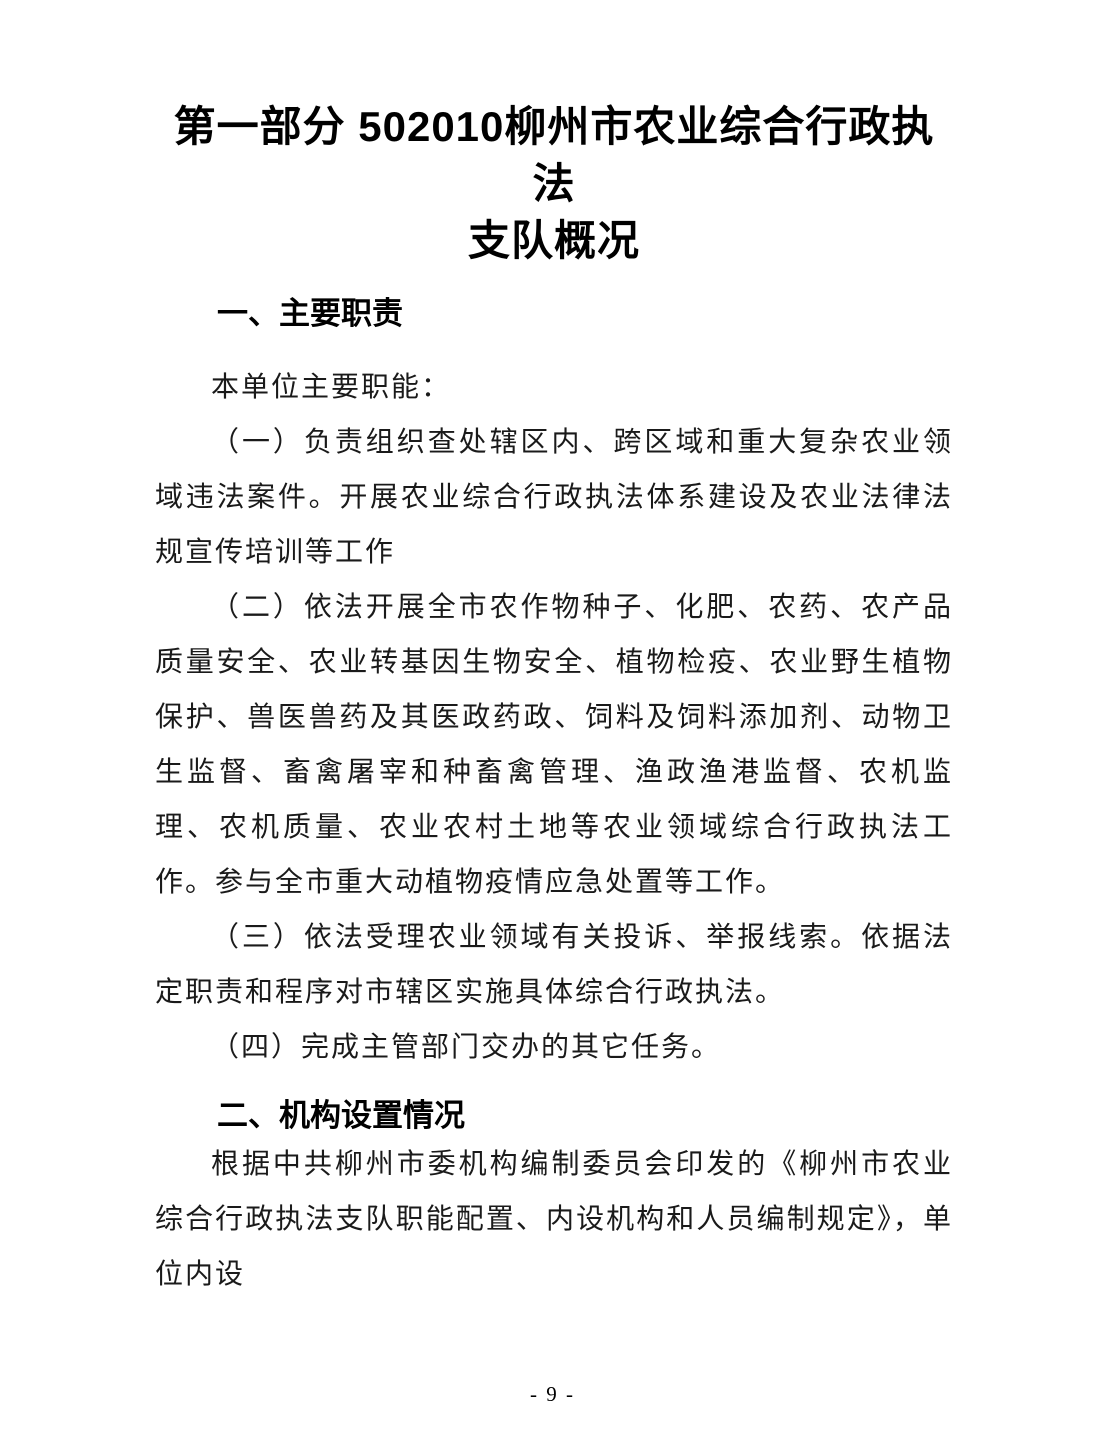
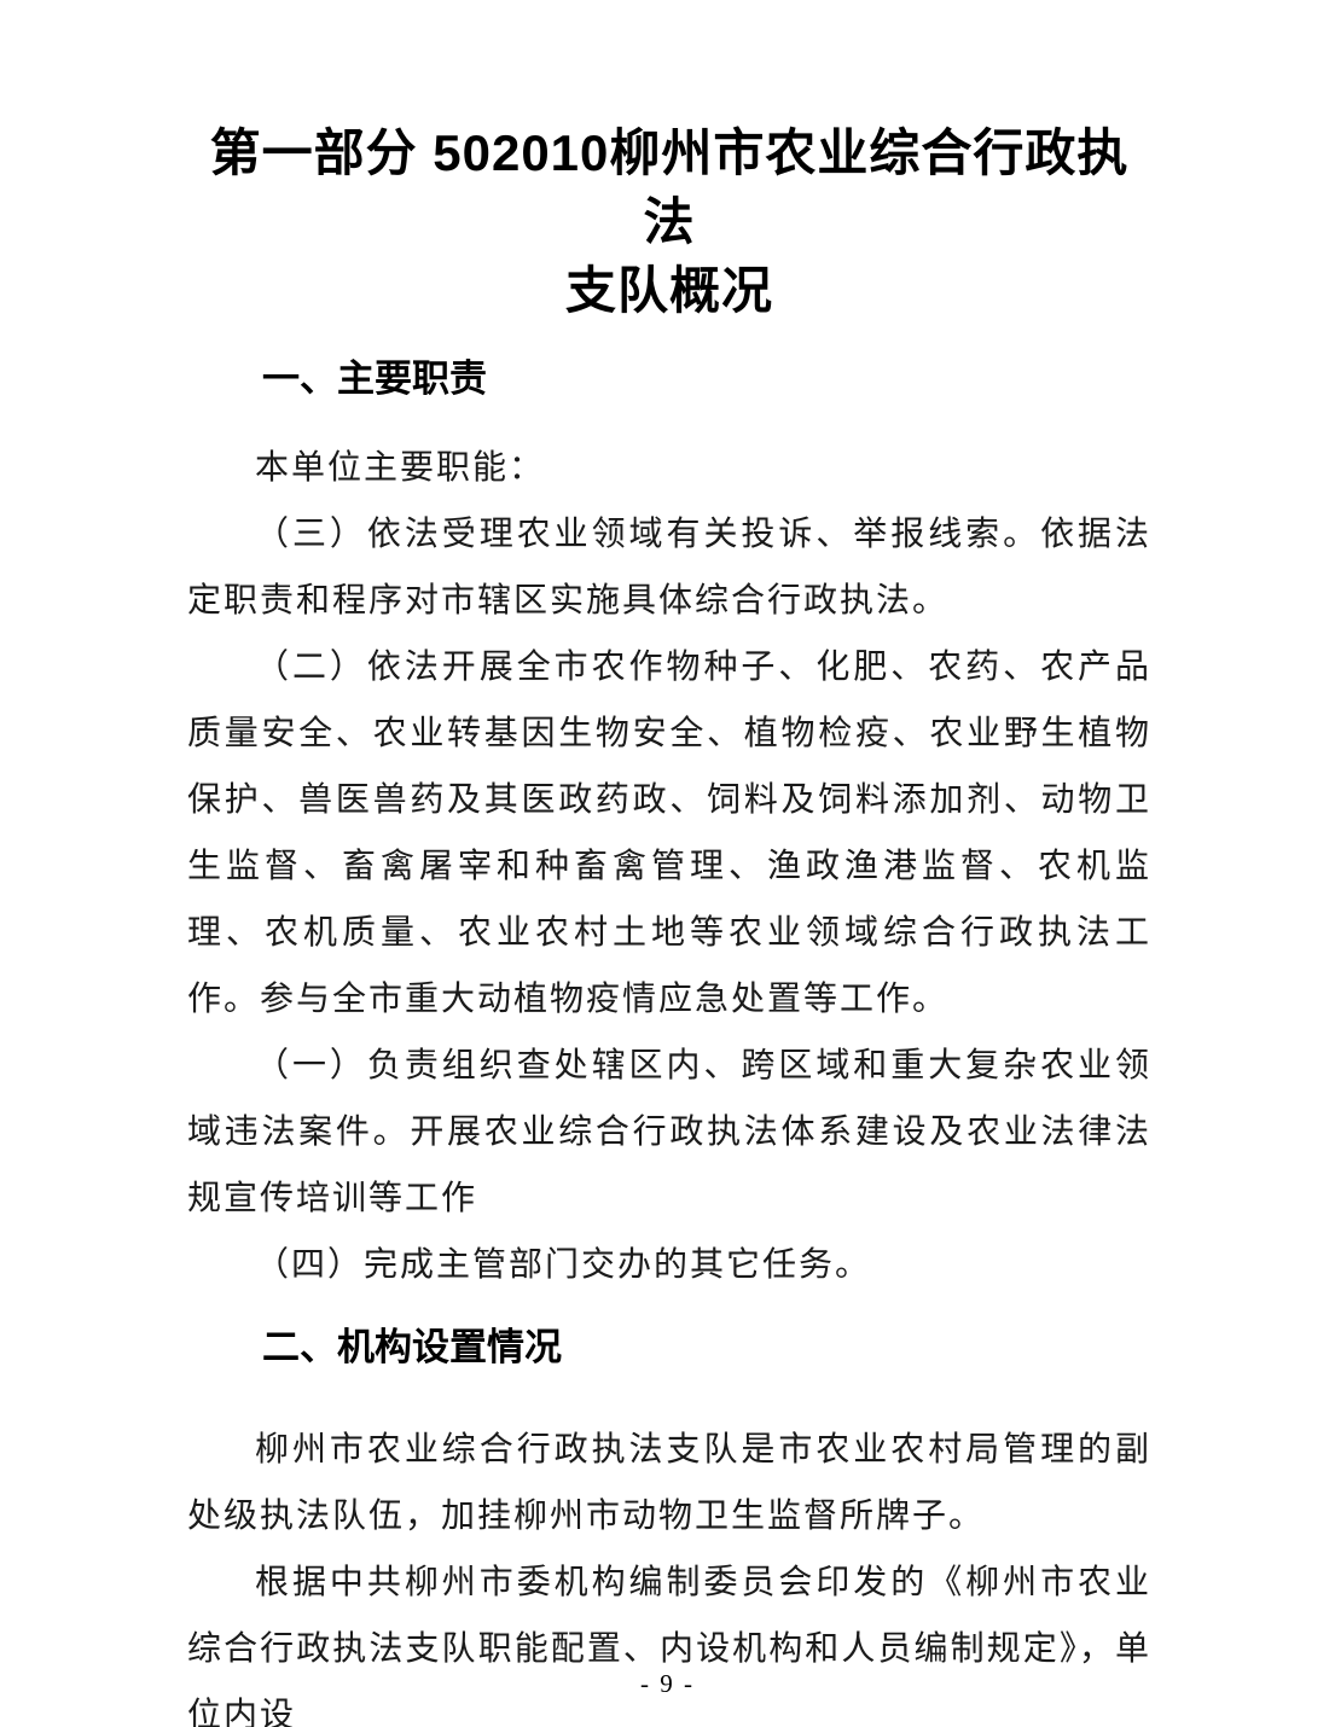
  第一部分 502010柳州市农业综合行政执法
  支队概况
  一、主要职责
  本单位主要职能：
- （一）负责组织查处辖区内、跨区域和重大复杂农业领域违法案件。开展农业综合行政执法体系建设及农业法律法规宣传培训等工作
+ （三）依法受理农业领域有关投诉、举报线索。依据法定职责和程序对市辖区实施具体综合行政执法。
  （二）依法开展全市农作物种子、化肥、农药、农产品质量安全、农业转基因生物安全、植物检疫、农业野生植物保护、兽医兽药及其医政药政、饲料及饲料添加剂、动物卫生监督、畜禽屠宰和种畜禽管理、渔政渔港监督、农机监理、农机质量、农业农村土地等农业领域综合行政执法工作。参与全市重大动植物疫情应急处置等工作。
- （三）依法受理农业领域有关投诉、举报线索。依据法定职责和程序对市辖区实施具体综合行政执法。
+ （一）负责组织查处辖区内、跨区域和重大复杂农业领域违法案件。开展农业综合行政执法体系建设及农业法律法规宣传培训等工作
  （四）完成主管部门交办的其它任务。
  二、机构设置情况
+ 柳州市农业综合行政执法支队是市农业农村局管理的副处级执法队伍，加挂柳州市动物卫生监督所牌子。
  根据中共柳州市委机构编制委员会印发的《柳州市农业综合行政执法支队职能配置、内设机构和人员编制规定》，单位内设
  - 9 -
